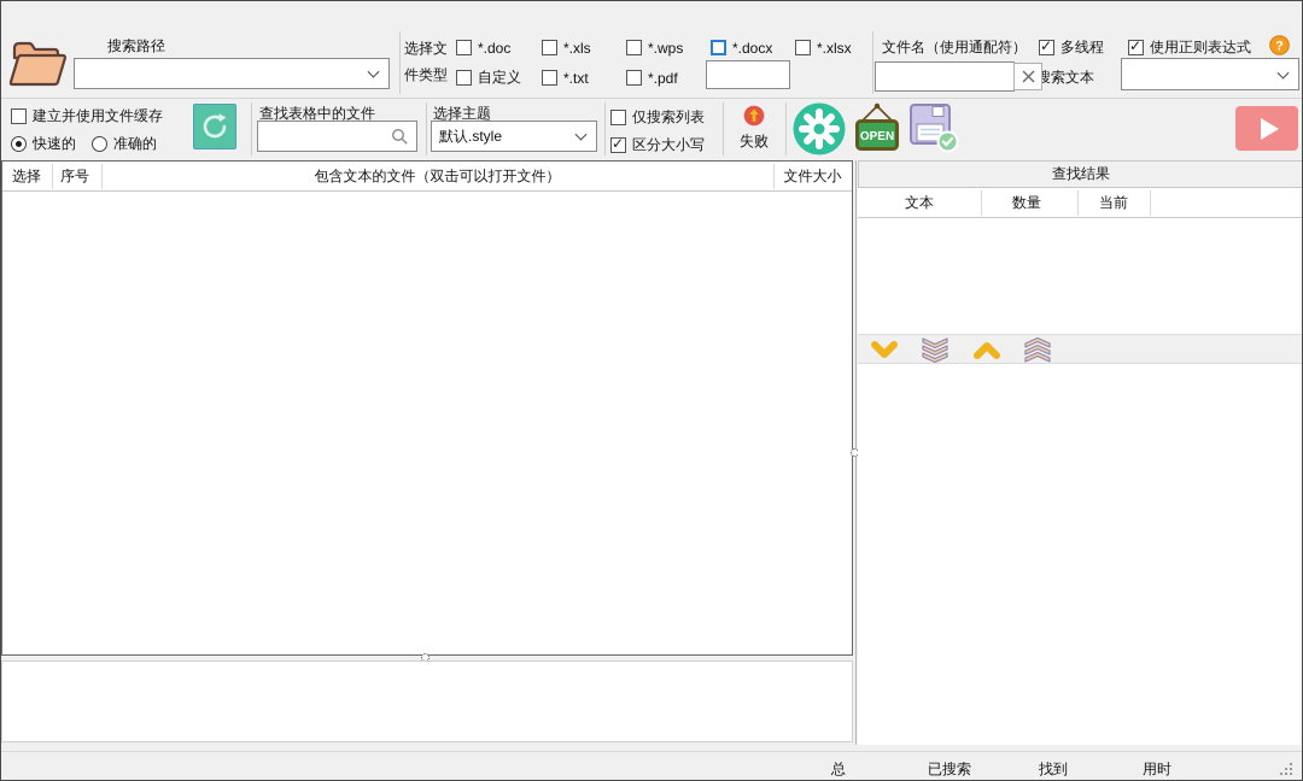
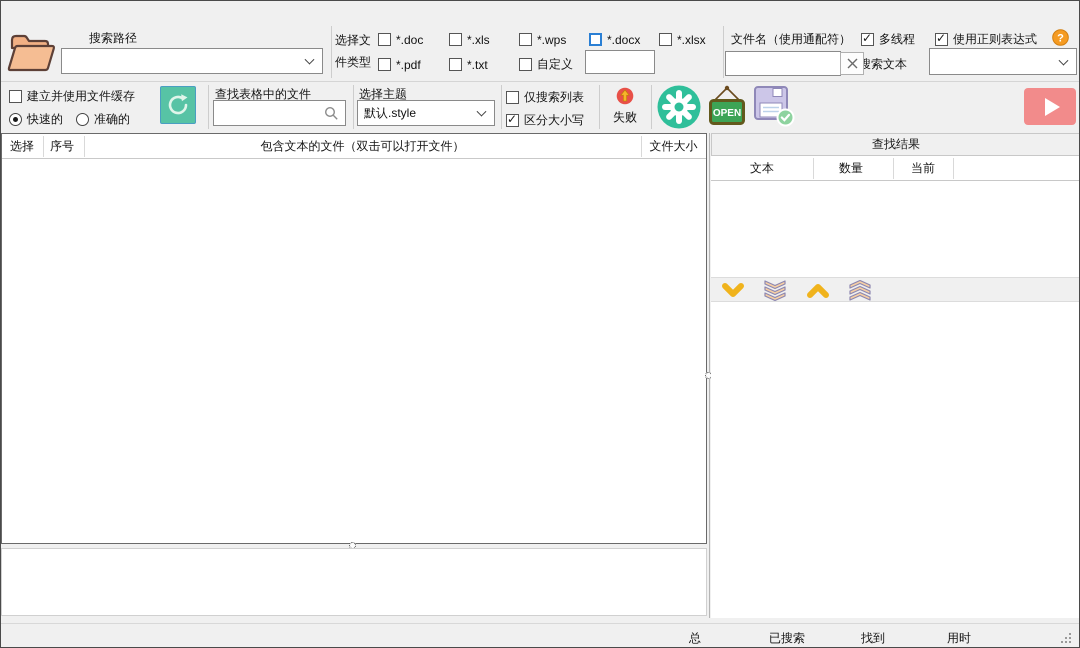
  搜索路径
  选择文
  件类型
  *.doc
  *.xls
  *.wps
  *.docx
  *.xlsx
- 自定义
+ *.pdf
  *.txt
- *.pdf
+ 自定义
  文件名（使用通配符）
  多线程
  使用正则表达式
  ?
  搜索文本
  建立并使用文件缓存
  快速的
  准确的
  查找表格中的文件
  选择主题
  默认.style
  仅搜索列表
  区分大小写
  失败
  OPEN
  选择
  序号
  包含文本的文件（双击可以打开文件）
  文件大小
  查找结果
  文本
  数量
  当前
  总
  已搜索
  找到
  用时
